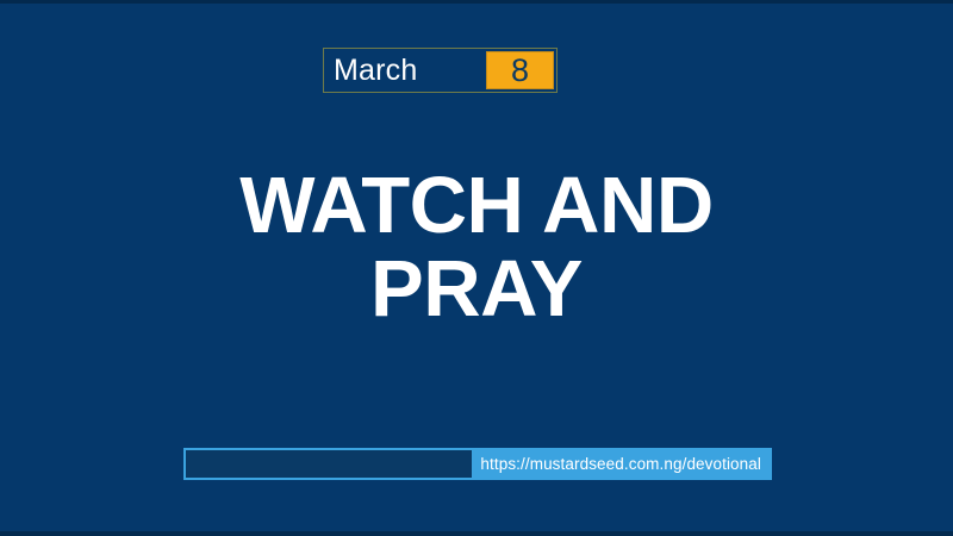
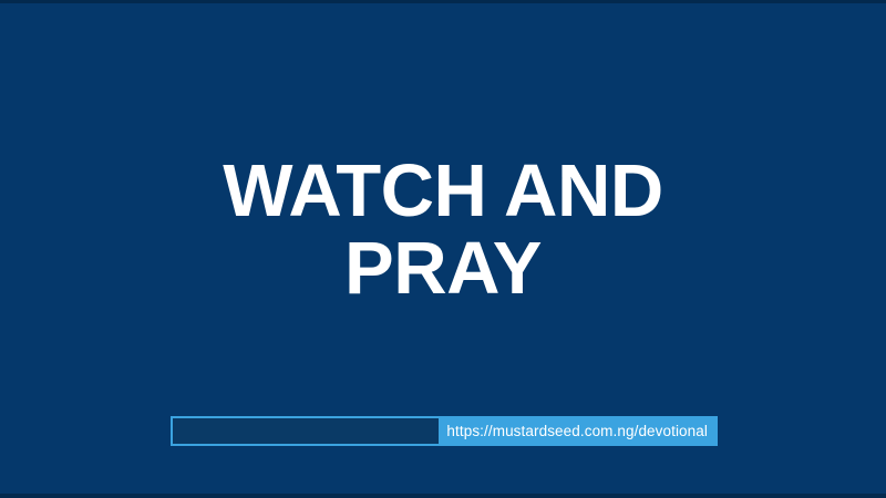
- March
- 8
  WATCH AND
  PRAY
  https://mustardseed.com.ng/devotional
